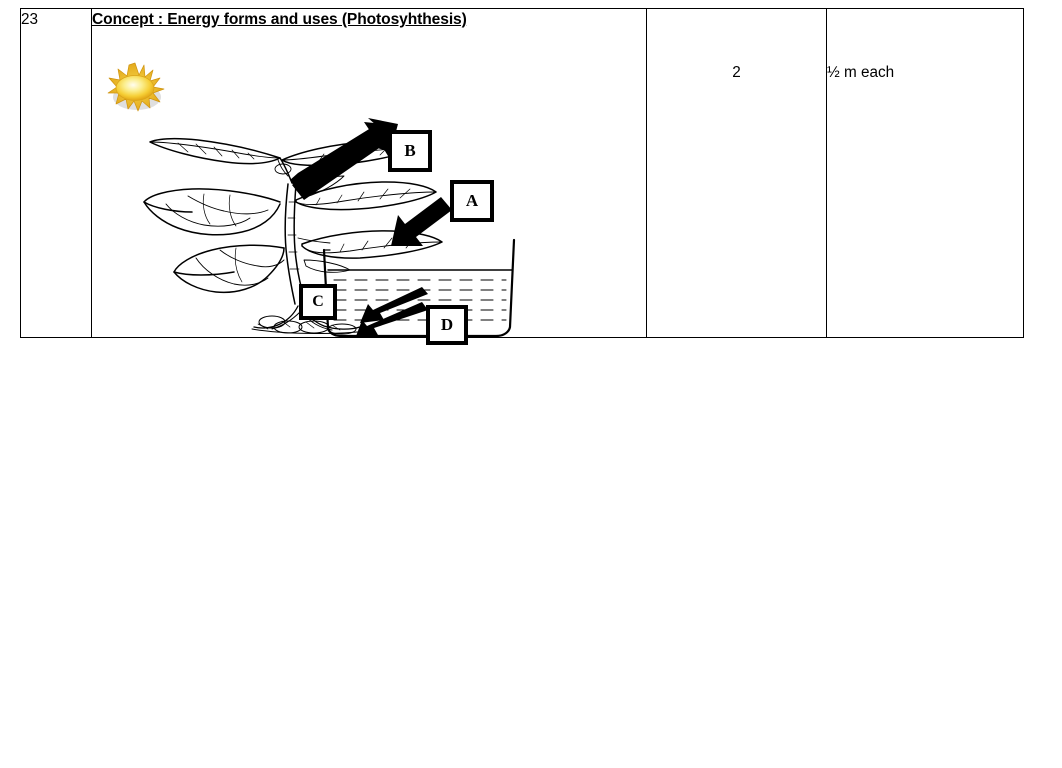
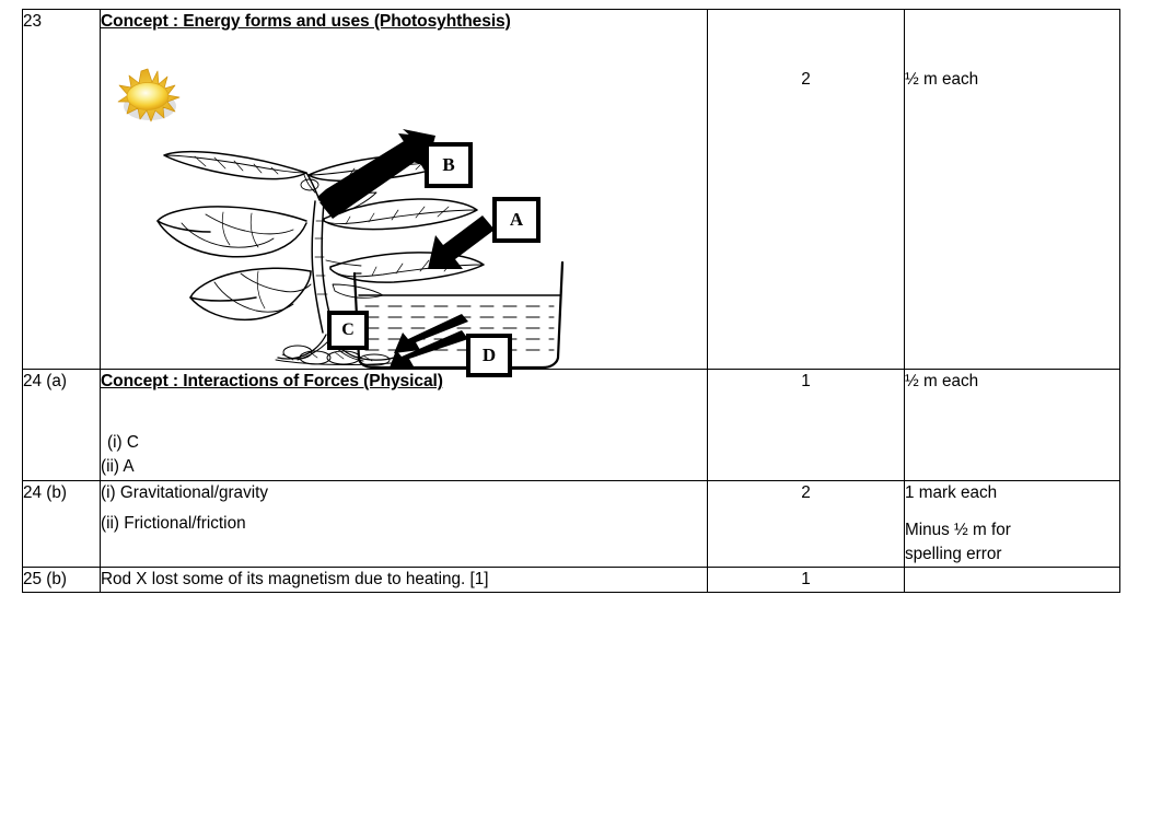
  23	Concept : Energy forms and uses (Photosyhthesis) B A C D	2	½ m each
+ 24 (a)	Concept : Interactions of Forces (Physical) (i) C (ii) A	1	½ m each
+ 24 (b)	(i) Gravitational/gravity (ii) Frictional/friction	2	1 mark each Minus ½ m for spelling error
+ 25 (b)	Rod X lost some of its magnetism due to heating. [1]	1
